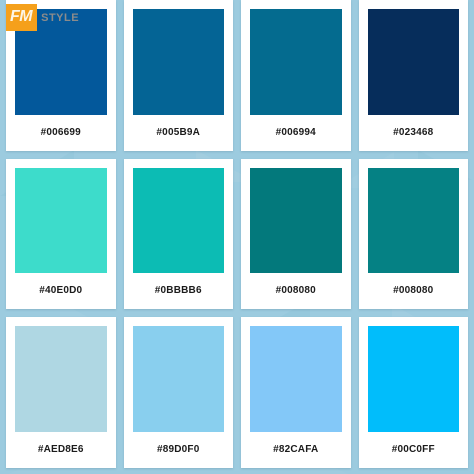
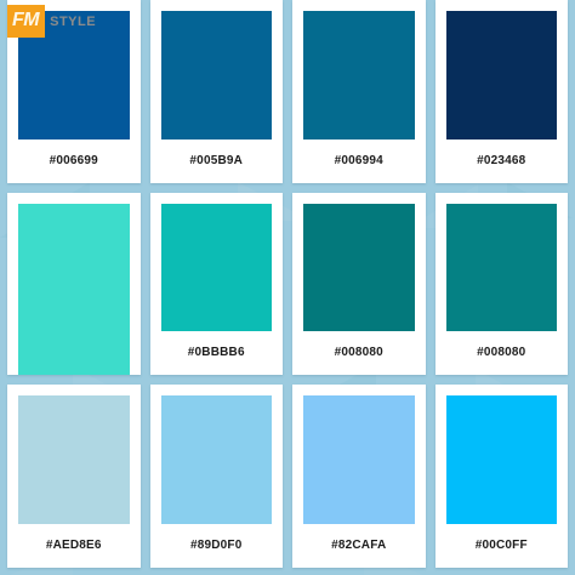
  FM
  STYLE
  #006699
  #005B9A
  #006994
  #023468
- #40E0D0
  #0BBBB6
  #008080
  #008080
  #AED8E6
  #89D0F0
  #82CAFA
  #00C0FF
